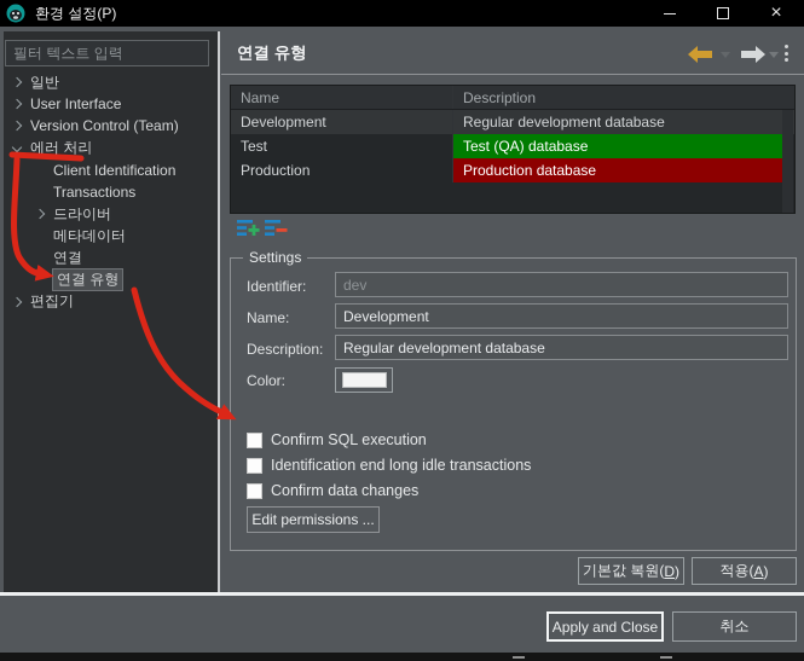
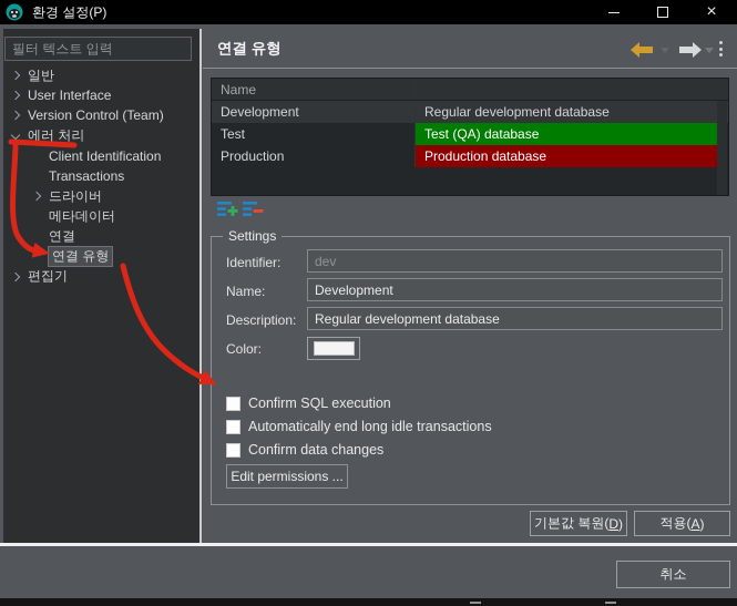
  환경 설정(P)
  ×
  필터 텍스트 입력
  일반
  User Interface
  Version Control (Team)
  에러 처리
  Client Identification
  Transactions
  드라이버
  메타데이터
  연결
  연결 유형
  편집기
  연결 유형
  Name
- Description
  Development
  Regular development database
  Test
  Test (QA) database
  Production
  Production database
  Settings
  Identifier:
  dev
  Name:
  Development
  Description:
  Regular development database
  Color:
  Confirm SQL execution
- Identification end long idle transactions
+ Automatically end long idle transactions
  Confirm data changes
  Edit permissions ...
  기본값 복원(
  D
  )
  적용(
  A
  )
- Apply and Close
  취소
